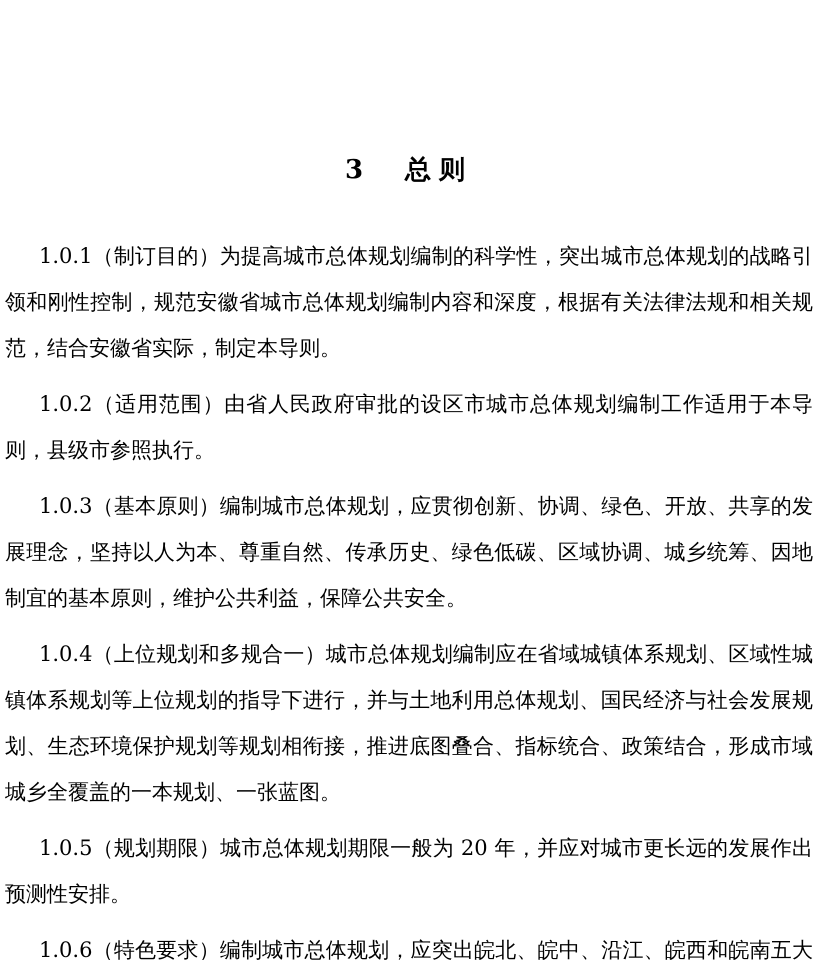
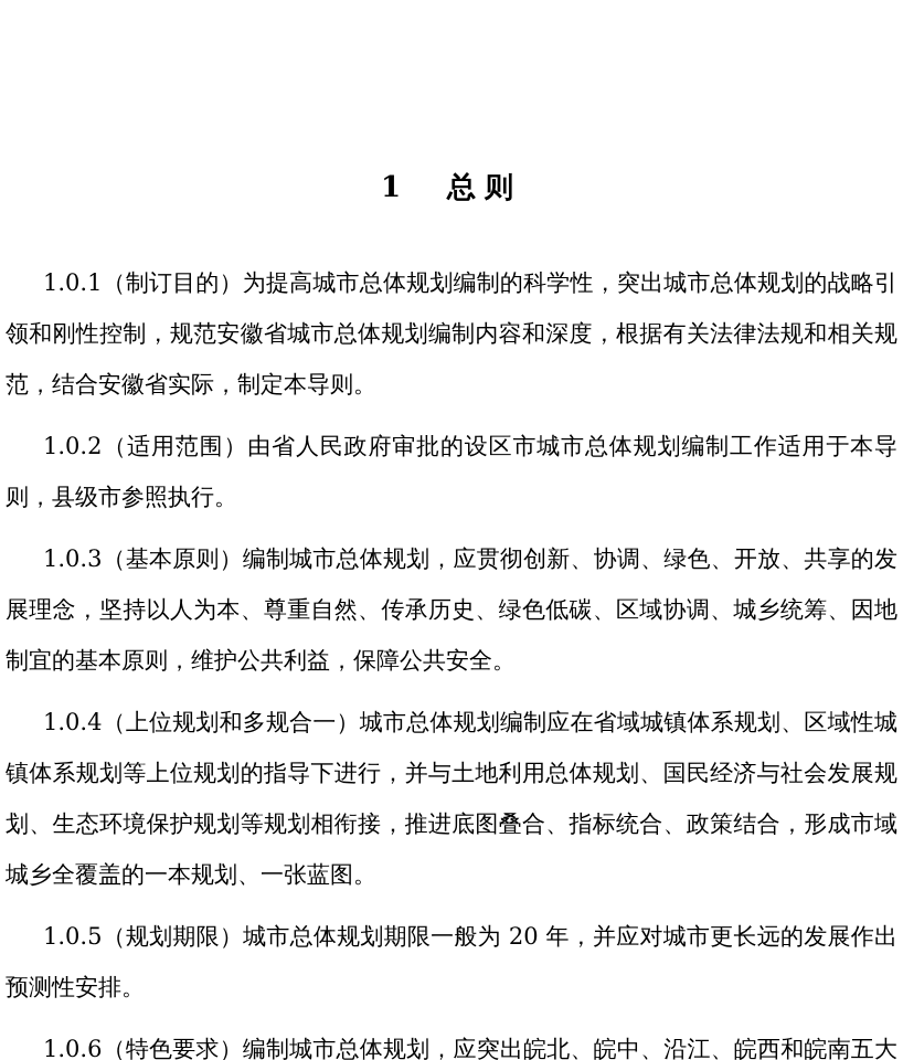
- 3 总则
+ 1 总则
  1.0.1（制订目的）为提高城市总体规划编制的科学性，突出城市总体规划的战略引领和刚性控制，规范安徽省城市总体规划编制内容和深度，根据有关法律法规和相关规范，结合安徽省实际，制定本导则。
  1.0.2（适用范围）由省人民政府审批的设区市城市总体规划编制工作适用于本导则，县级市参照执行。
  1.0.3（基本原则）编制城市总体规划，应贯彻创新、协调、绿色、开放、共享的发展理念，坚持以人为本、尊重自然、传承历史、绿色低碳、区域协调、城乡统筹、因地制宜的基本原则，维护公共利益，保障公共安全。
  1.0.4（上位规划和多规合一）城市总体规划编制应在省域城镇体系规划、区域性城镇体系规划等上位规划的指导下进行，并与土地利用总体规划、国民经济与社会发展规划、生态环境保护规划等规划相衔接，推进底图叠合、指标统合、政策结合，形成市域城乡全覆盖的一本规划、一张蓝图。
  1.0.5（规划期限）城市总体规划期限一般为 20 年，并应对城市更长远的发展作出预测性安排。
  1.0.6（特色要求）编制城市总体规划，应突出皖北、皖中、沿江、皖西和皖南五大
